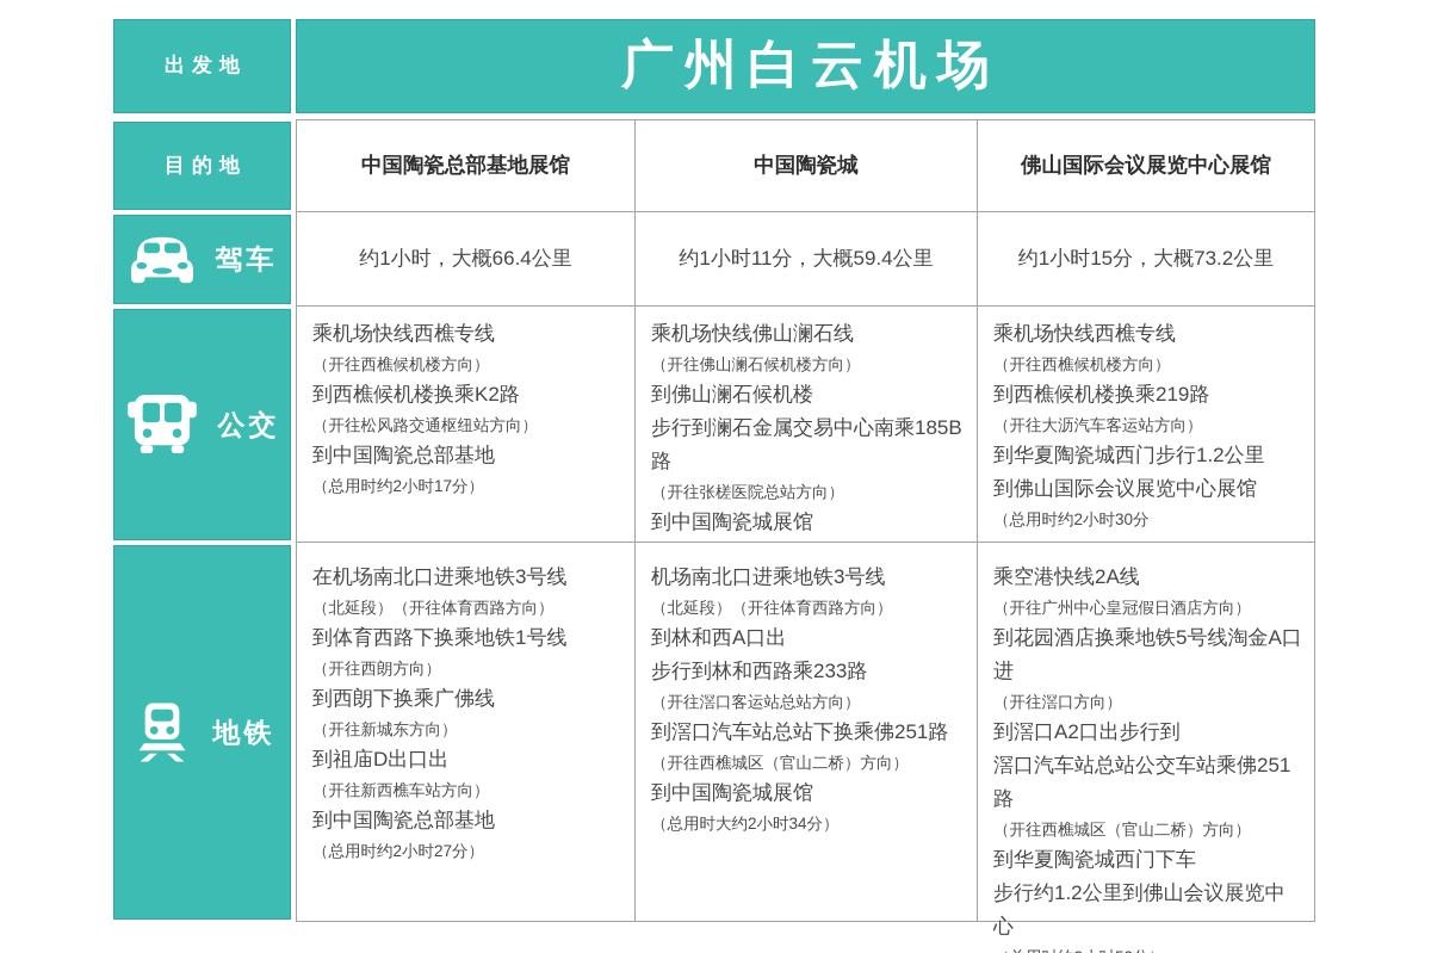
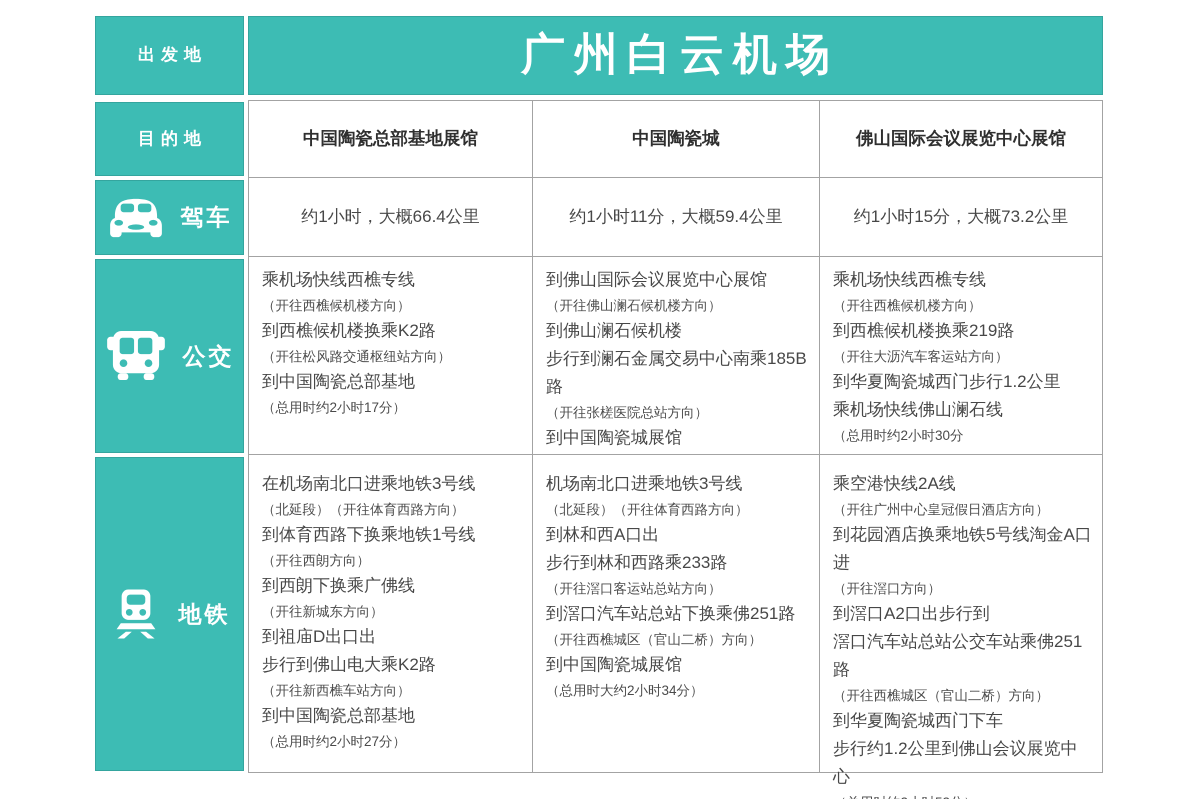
  出发地
  广州白云机场
  目的地
  中国陶瓷总部基地展馆
  中国陶瓷城
  佛山国际会议展览中心展馆
  驾车
  约1小时，大概66.4公里
  约1小时11分，大概59.4公里
  约1小时15分，大概73.2公里
  公交
  乘机场快线西樵专线
  （开往西樵候机楼方向）
  到西樵候机楼换乘K2路
  （开往松风路交通枢纽站方向）
  到中国陶瓷总部基地
  （总用时约2小时17分）
- 乘机场快线佛山澜石线
+ 到佛山国际会议展览中心展馆
  （开往佛山澜石候机楼方向）
  到佛山澜石候机楼
  步行到澜石金属交易中心南乘185B路
  （开往张槎医院总站方向）
  到中国陶瓷城展馆
  乘机场快线西樵专线
  （开往西樵候机楼方向）
  到西樵候机楼换乘219路
  （开往大沥汽车客运站方向）
  到华夏陶瓷城西门步行1.2公里
- 到佛山国际会议展览中心展馆
+ 乘机场快线佛山澜石线
  （总用时约2小时30分
  地铁
  在机场南北口进乘地铁3号线
  （北延段）（开往体育西路方向）
  到体育西路下换乘地铁1号线
  （开往西朗方向）
  到西朗下换乘广佛线
  （开往新城东方向）
  到祖庙D出口出
+ 步行到佛山电大乘K2路
  （开往新西樵车站方向）
  到中国陶瓷总部基地
  （总用时约2小时27分）
  机场南北口进乘地铁3号线
  （北延段）（开往体育西路方向）
  到林和西A口出
  步行到林和西路乘233路
  （开往滘口客运站总站方向）
  到滘口汽车站总站下换乘佛251路
  （开往西樵城区（官山二桥）方向）
  到中国陶瓷城展馆
  （总用时大约2小时34分）
  乘空港快线2A线
  （开往广州中心皇冠假日酒店方向）
  到花园酒店换乘地铁5号线淘金A口进
  （开往滘口方向）
  到滘口A2口出步行到
  滘口汽车站总站公交车站乘佛251路
  （开往西樵城区（官山二桥）方向）
  到华夏陶瓷城西门下车
  步行约1.2公里到佛山会议展览中心
